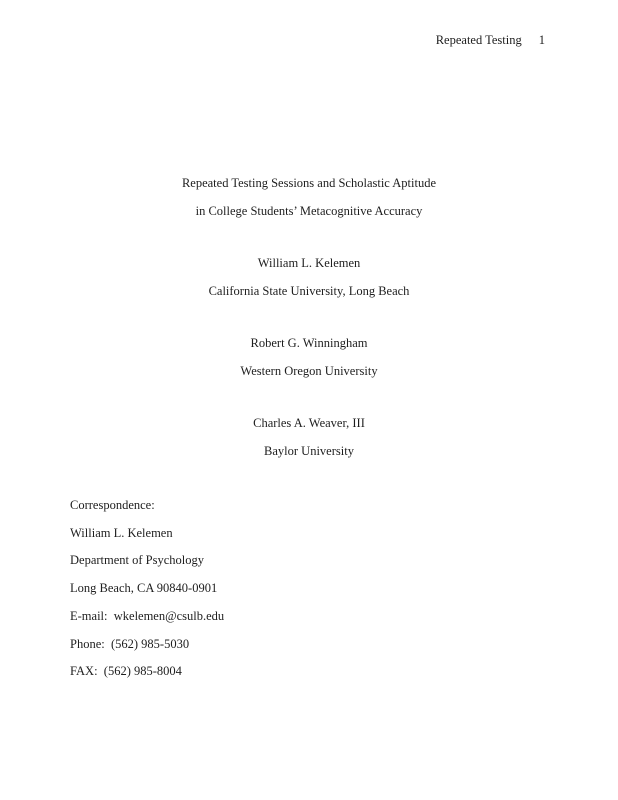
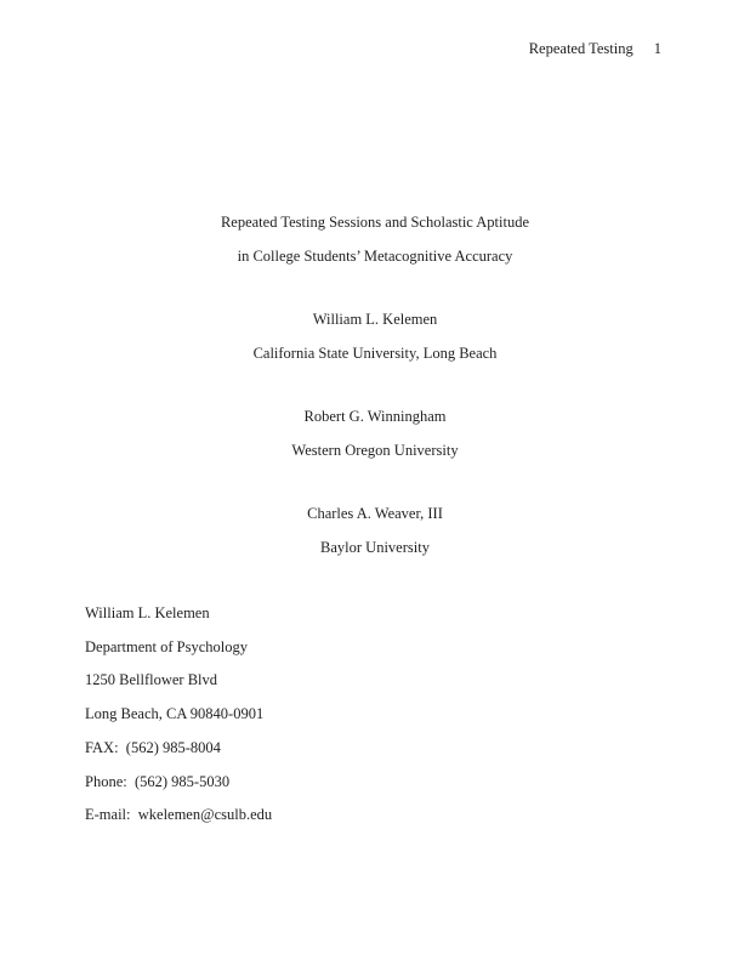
  Repeated Testing
  1
  Repeated Testing Sessions and Scholastic Aptitude
  in College Students’ Metacognitive Accuracy
  William L. Kelemen
  California State University, Long Beach
  Robert G. Winningham
  Western Oregon University
  Charles A. Weaver, III
  Baylor University
- Correspondence:
  William L. Kelemen
  Department of Psychology
+ 1250 Bellflower Blvd
  Long Beach, CA 90840-0901
- E-mail: wkelemen@csulb.edu
+ FAX: (562) 985-8004
  Phone: (562) 985-5030
- FAX: (562) 985-8004
+ E-mail: wkelemen@csulb.edu
